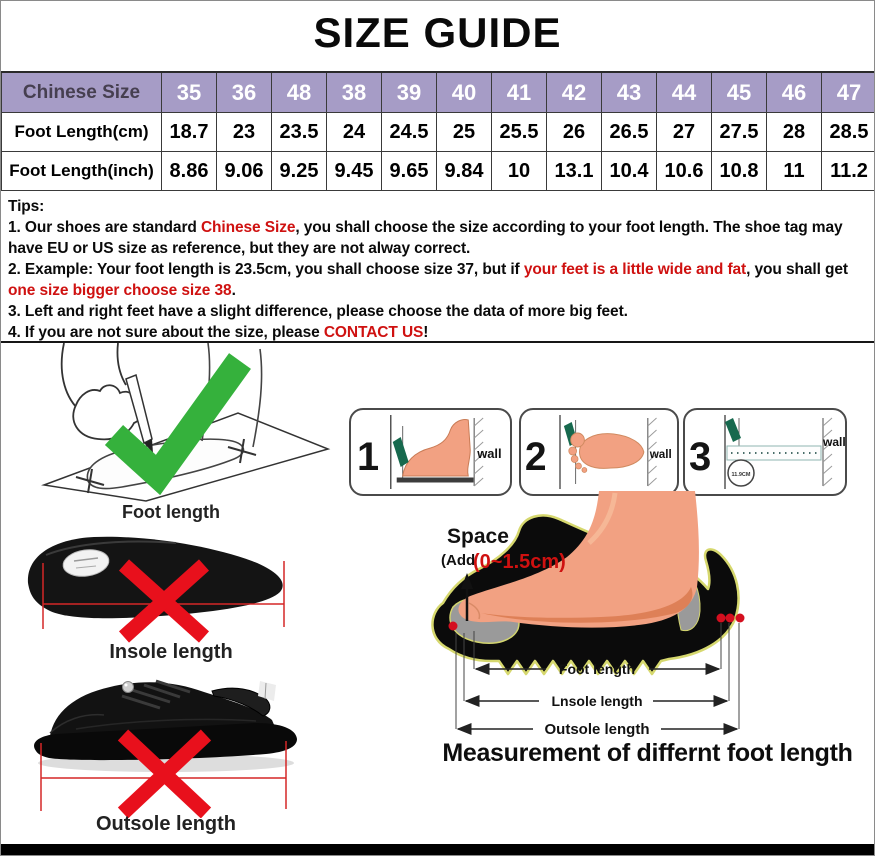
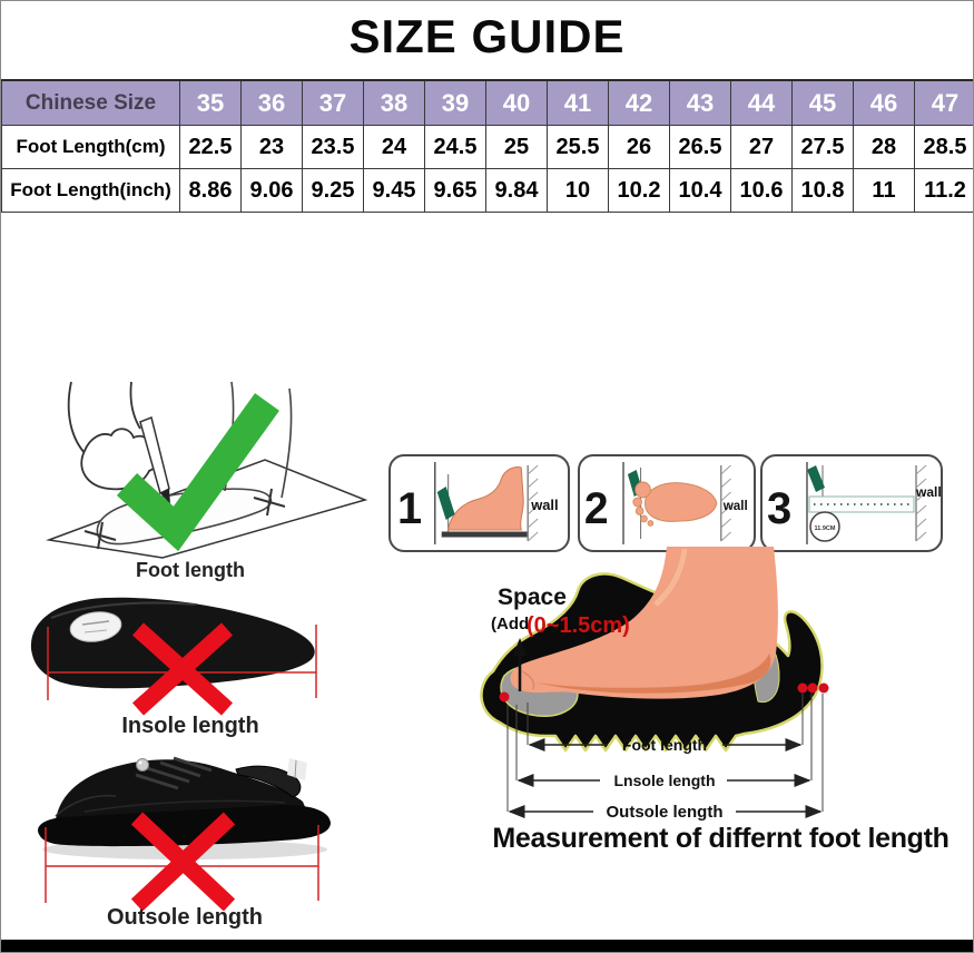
  SIZE GUIDE
- Chinese Size	35	36	48	38	39	40	41	42	43	44	45	46	47
+ Chinese Size	35	36	37	38	39	40	41	42	43	44	45	46	47
- Foot Length(cm)	18.7	23	23.5	24	24.5	25	25.5	26	26.5	27	27.5	28	28.5
+ Foot Length(cm)	22.5	23	23.5	24	24.5	25	25.5	26	26.5	27	27.5	28	28.5
- Foot Length(inch)	8.86	9.06	9.25	9.45	9.65	9.84	10	13.1	10.4	10.6	10.8	11	11.2
+ Foot Length(inch)	8.86	9.06	9.25	9.45	9.65	9.84	10	10.2	10.4	10.6	10.8	11	11.2
- Tips:
- 1. Our shoes are standard Chinese Size, you shall choose the size according to your foot length. The shoe tag may have EU or US size as reference, but they are not alway correct.
- 2. Example: Your foot length is 23.5cm, you shall choose size 37, but if your feet is a little wide and fat, you shall get one size bigger choose size 38.
- 3. Left and right feet have a slight difference, please choose the data of more big feet.
- 4. If you are not sure about the size, please CONTACT US!
  Foot length
  1
  wall
  2
  wall
  3
  wall
  Insole length
  Outsole length
  Space
  (Add
  (0~1.5cm)
  Foot length
  Lnsole length
  Outsole length
  Measurement of differnt foot length
